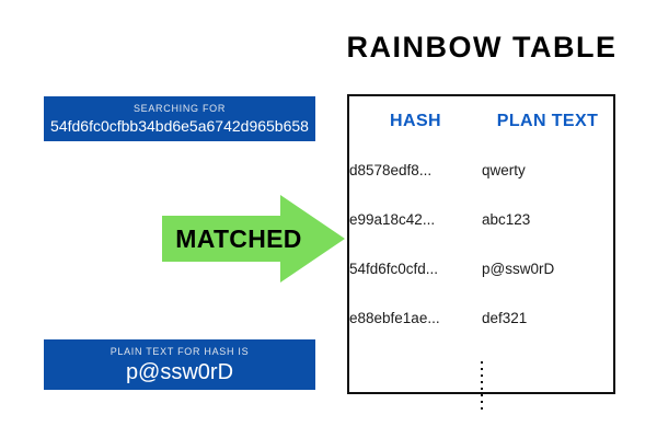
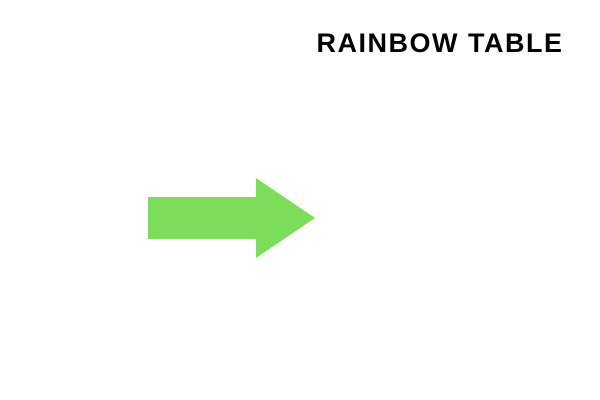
  RAINBOW TABLE
- SEARCHING FOR
- 54fd6fc0cfbb34bd6e5a6742d965b658
- MATCHED
- HASH	PLAN TEXT
- d8578edf8...	qwerty
- e99a18c42...	abc123
- 54fd6fc0cfd...	p@ssw0rD
- e88ebfe1ae...	def321
- PLAIN TEXT FOR HASH IS
- p@ssw0rD
